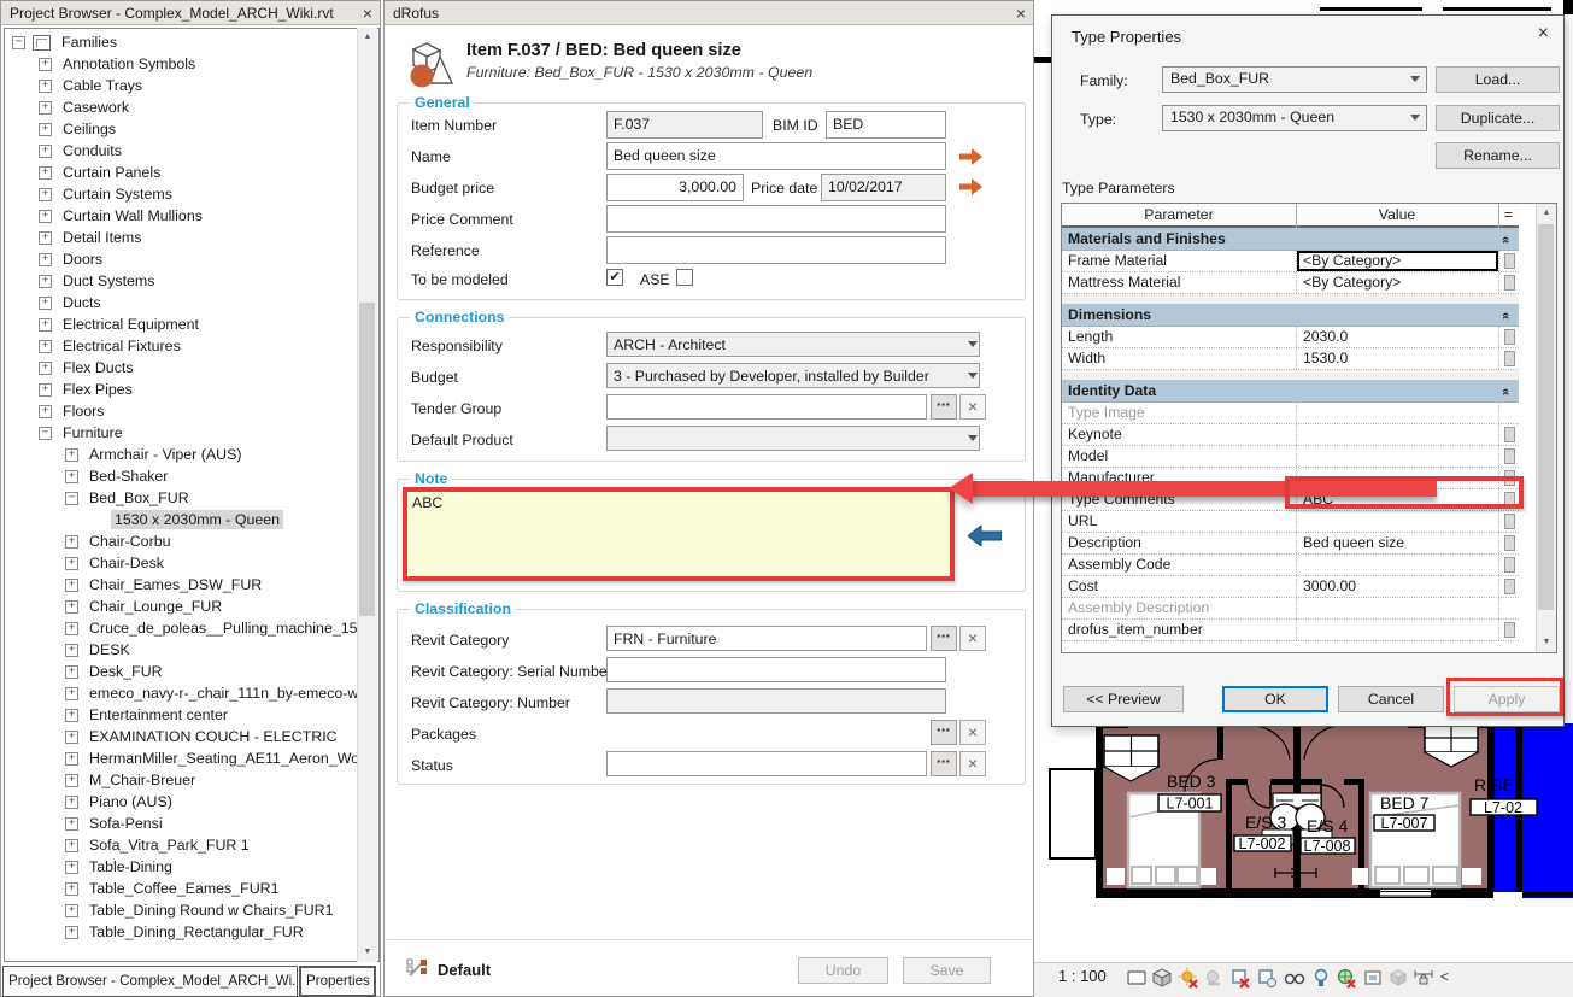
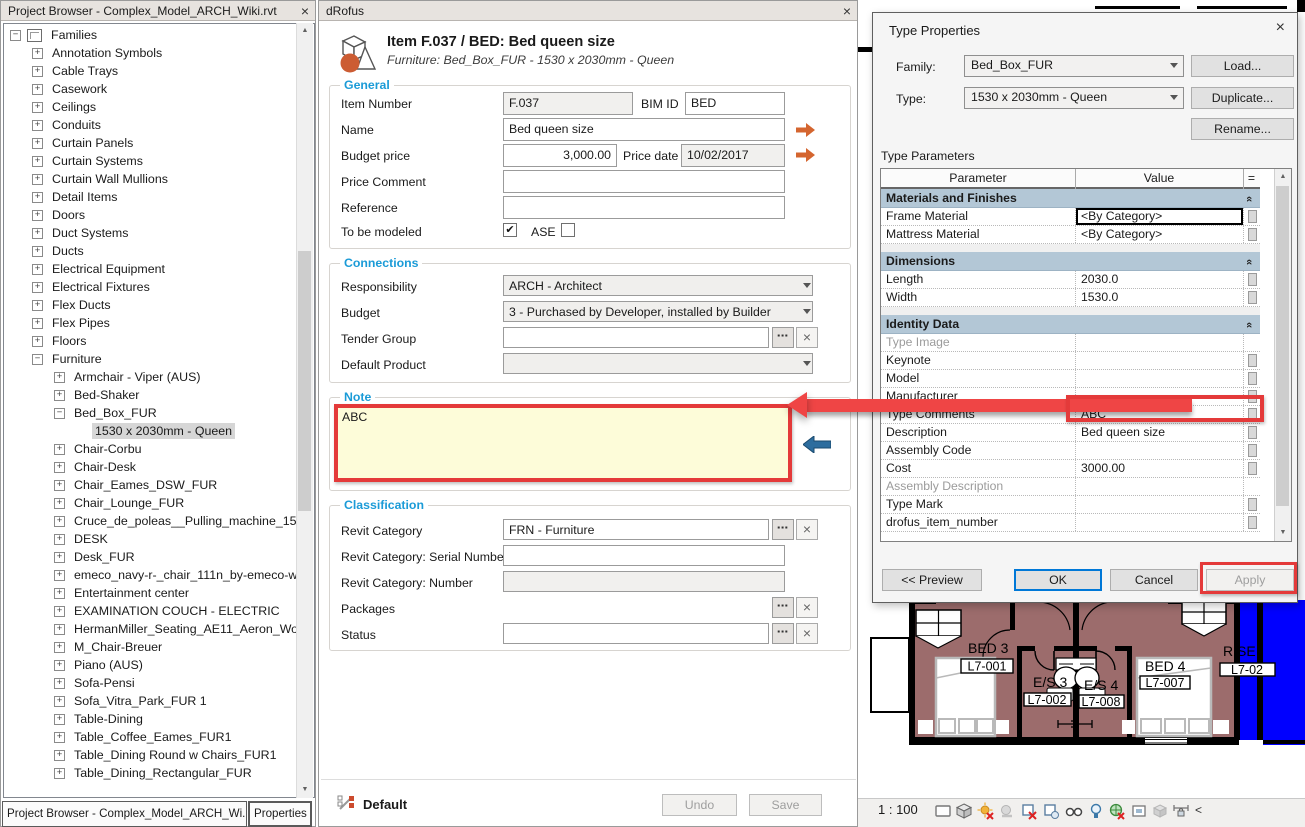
  BED 3
  L7-001
  E/S 3
  L7-002
  E/S 4
  L7-008
- BED 7
+ BED 4
  L7-007
  R SE
  L7-02
  Project Browser - Complex_Model_ARCH_Wiki.rvt
  ×
  −
  Families
  +
  Annotation Symbols
  +
  Cable Trays
  +
  Casework
  +
  Ceilings
  +
  Conduits
  +
  Curtain Panels
  +
  Curtain Systems
  +
  Curtain Wall Mullions
  +
  Detail Items
  +
  Doors
  +
  Duct Systems
  +
  Ducts
  +
  Electrical Equipment
  +
  Electrical Fixtures
  +
  Flex Ducts
  +
  Flex Pipes
  +
  Floors
  −
  Furniture
  +
  Armchair - Viper (AUS)
  +
  Bed-Shaker
  −
  Bed_Box_FUR
  1530 x 2030mm - Queen
  +
  Chair-Corbu
  +
  Chair-Desk
  +
  Chair_Eames_DSW_FUR
  +
  Chair_Lounge_FUR
  +
  Cruce_de_poleas__Pulling_machine_15
  +
  DESK
  +
  Desk_FUR
  +
  emeco_navy-r-_chair_111n_by-emeco-w
  +
  Entertainment center
  +
  EXAMINATION COUCH - ELECTRIC
  +
  HermanMiller_Seating_AE11_Aeron_Wo
  +
  M_Chair-Breuer
  +
  Piano (AUS)
  +
  Sofa-Pensi
  +
  Sofa_Vitra_Park_FUR 1
  +
  Table-Dining
  +
  Table_Coffee_Eames_FUR1
  +
  Table_Dining Round w Chairs_FUR1
  +
  Table_Dining_Rectangular_FUR
  Project Browser - Complex_Model_ARCH_Wi..
  Properties
  dRofus
  ×
  Item F.037 / BED: Bed queen size
  Furniture: Bed_Box_FUR - 1530 x 2030mm - Queen
  General
  Item Number
  F.037
  BIM ID
  BED
  Name
  Bed queen size
  Budget price
  3,000.00
  Price date
  10/02/2017
  Price Comment
  Reference
  To be modeled
  ✔
  ASE
  Connections
  Responsibility
  ARCH - Architect
  Budget
  3 - Purchased by Developer, installed by Builder
  Tender Group
  ▪▪▪
  ×
  Default Product
  Note
  ABC
  Classification
  Revit Category
  FRN - Furniture
  ▪▪▪
  ×
  Revit Category: Serial Numbe
  Revit Category: Number
  Packages
  ▪▪▪
  ×
  Status
  ▪▪▪
  ×
  Default
  Undo
  Save
  Type Properties
  ×
  Family:
  Bed_Box_FUR
  Load...
  Type:
  1530 x 2030mm - Queen
  Duplicate...
  Rename...
  Type Parameters
  Parameter
  Value
  =
  Materials and Finishes
  Frame Material
  <By Category>
  Mattress Material
  <By Category>
  Dimensions
  Length
  2030.0
  Width
  1530.0
  Identity Data
  Type Image
  Keynote
  Model
  Manufacturer
  Type Comments
  ABC
- URL
  Description
  Bed queen size
  Assembly Code
  Cost
  3000.00
  Assembly Description
+ Type Mark
  drofus_item_number
  << Preview
  OK
  Cancel
  Apply
  1 : 100
  <
